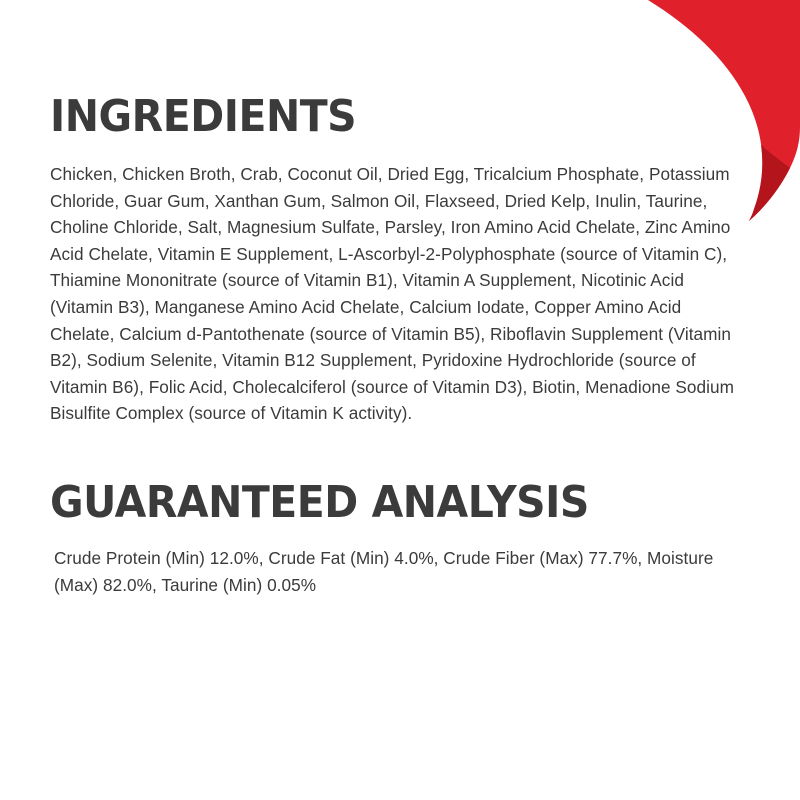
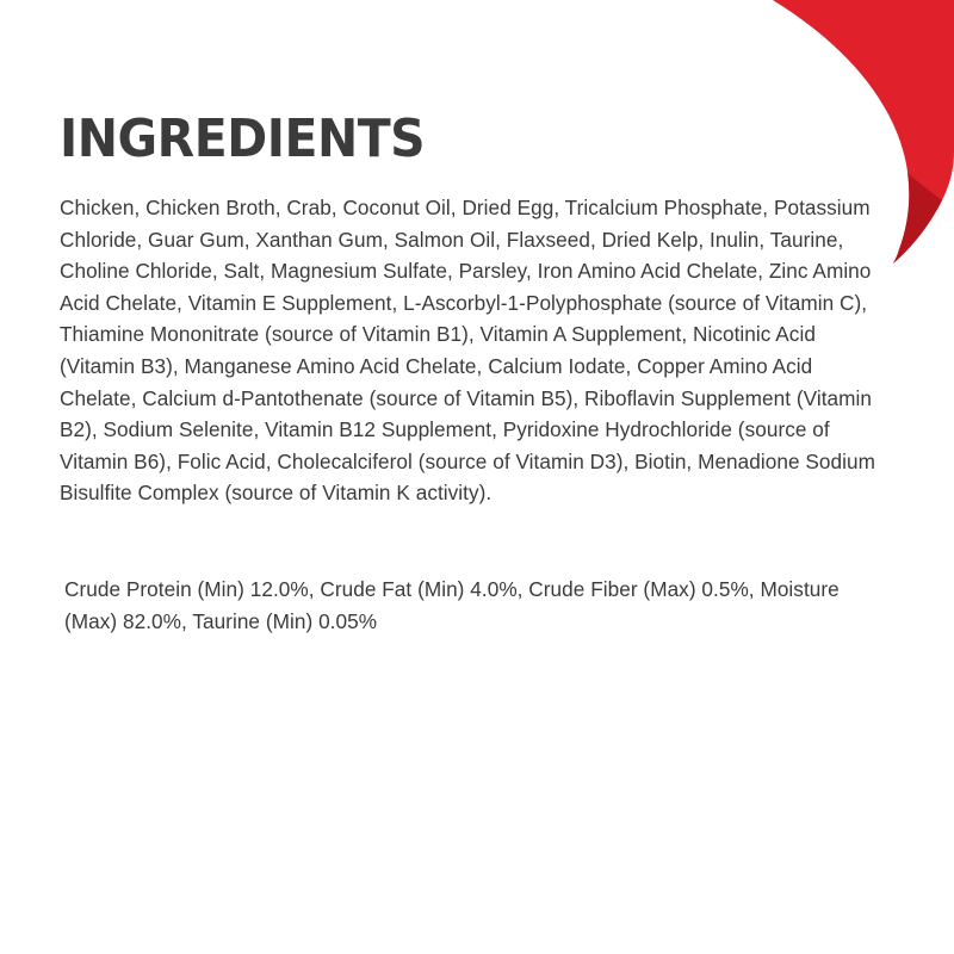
  INGREDIENTS
- Chicken, Chicken Broth, Crab, Coconut Oil, Dried Egg, Tricalcium Phosphate, Potassium Chloride, Guar Gum, Xanthan Gum, Salmon Oil, Flaxseed, Dried Kelp, Inulin, Taurine, Choline Chloride, Salt, Magnesium Sulfate, Parsley, Iron Amino Acid Chelate, Zinc Amino Acid Chelate, Vitamin E Supplement, L-Ascorbyl-2-Polyphosphate (source of Vitamin C), Thiamine Mononitrate (source of Vitamin B1), Vitamin A Supplement, Nicotinic Acid (Vitamin B3), Manganese Amino Acid Chelate, Calcium Iodate, Copper Amino Acid Chelate, Calcium d-Pantothenate (source of Vitamin B5), Riboflavin Supplement (Vitamin B2), Sodium Selenite, Vitamin B12 Supplement, Pyridoxine Hydrochloride (source of Vitamin B6), Folic Acid, Cholecalciferol (source of Vitamin D3), Biotin, Menadione Sodium Bisulfite Complex (source of Vitamin K activity).
+ Chicken, Chicken Broth, Crab, Coconut Oil, Dried Egg, Tricalcium Phosphate, Potassium Chloride, Guar Gum, Xanthan Gum, Salmon Oil, Flaxseed, Dried Kelp, Inulin, Taurine, Choline Chloride, Salt, Magnesium Sulfate, Parsley, Iron Amino Acid Chelate, Zinc Amino Acid Chelate, Vitamin E Supplement, L-Ascorbyl-1-Polyphosphate (source of Vitamin C), Thiamine Mononitrate (source of Vitamin B1), Vitamin A Supplement, Nicotinic Acid (Vitamin B3), Manganese Amino Acid Chelate, Calcium Iodate, Copper Amino Acid Chelate, Calcium d-Pantothenate (source of Vitamin B5), Riboflavin Supplement (Vitamin B2), Sodium Selenite, Vitamin B12 Supplement, Pyridoxine Hydrochloride (source of Vitamin B6), Folic Acid, Cholecalciferol (source of Vitamin D3), Biotin, Menadione Sodium Bisulfite Complex (source of Vitamin K activity).
- GUARANTEED ANALYSIS
- Crude Protein (Min) 12.0%, Crude Fat (Min) 4.0%, Crude Fiber (Max) 77.7%, Moisture (Max) 82.0%, Taurine (Min) 0.05%
+ Crude Protein (Min) 12.0%, Crude Fat (Min) 4.0%, Crude Fiber (Max) 0.5%, Moisture (Max) 82.0%, Taurine (Min) 0.05%
